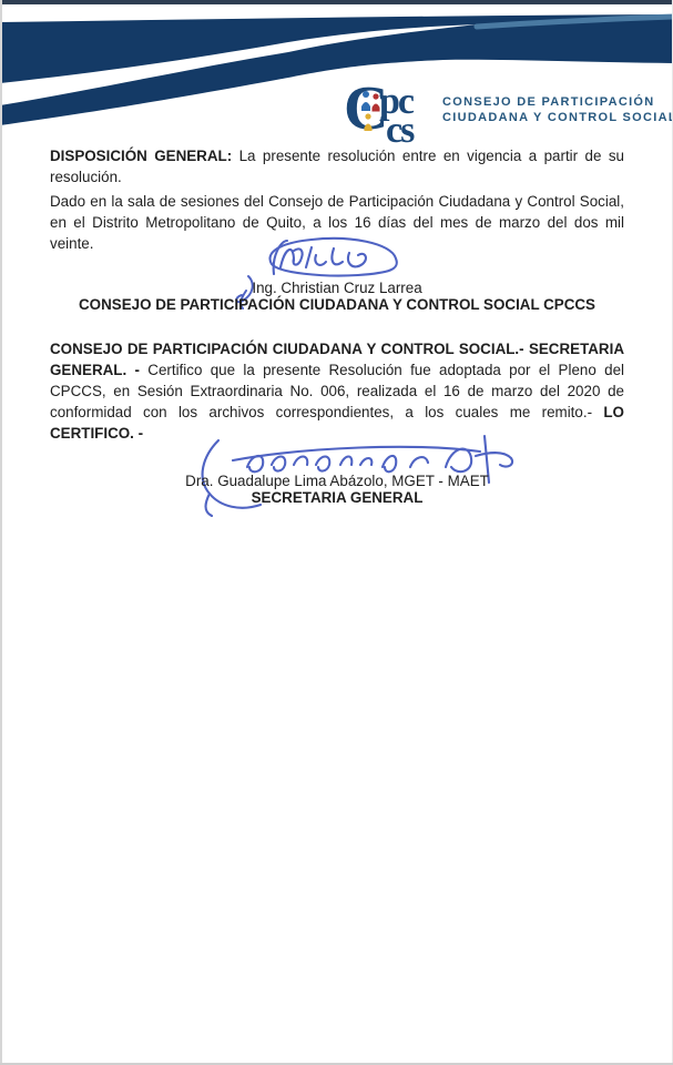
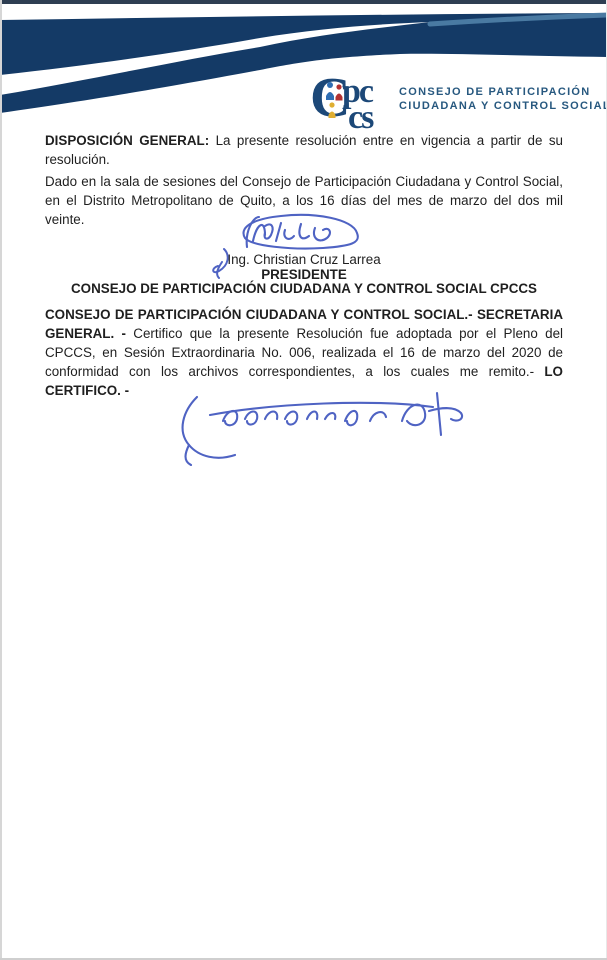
  pc
  cs
  CONSEJO DE PARTICIPACIÓN
  CIUDADANA Y CONTROL SOCIA
  DISPOSICIÓN GENERAL: La presente resolución entre en vigencia a partir de su resolución.
  Dado en la sala de sesiones del Consejo de Participación Ciudadana y Control Social, en el Distrito Metropolitano de Quito, a los 16 días del mes de marzo del dos mil veinte.
  Ing. Christian Cruz Larrea
+ PRESIDENTE
  CONSEJO DE PARTICIPACIÓN CIUDADANA Y CONTROL SOCIAL CPCCS
  CONSEJO DE PARTICIPACIÓN CIUDADANA Y CONTROL SOCIAL.- SECRETARIA GENERAL. - Certifico que la presente Resolución fue adoptada por el Pleno del CPCCS, en Sesión Extraordinaria No. 006, realizada el 16 de marzo del 2020 de conformidad con los archivos correspondientes, a los cuales me remito.- LO CERTIFICO. -
- Dra. Guadalupe Lima Abázolo, MGET - MAET
- SECRETARIA GENERAL
